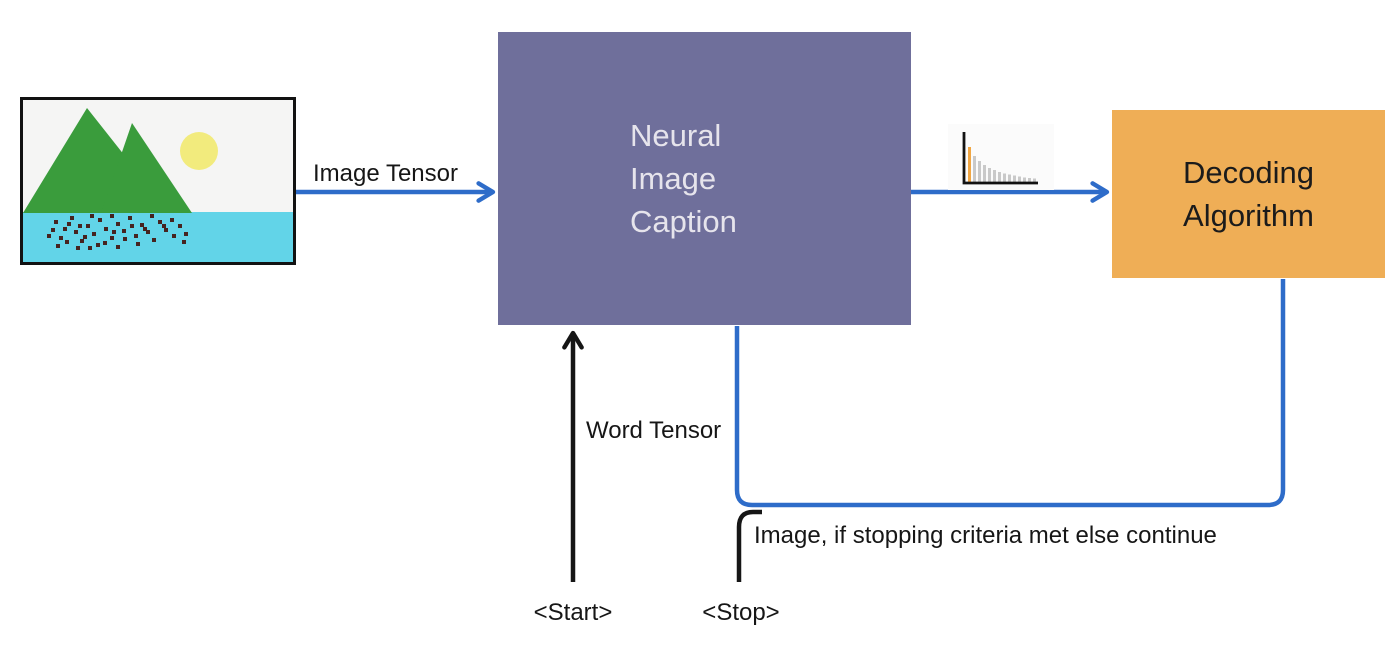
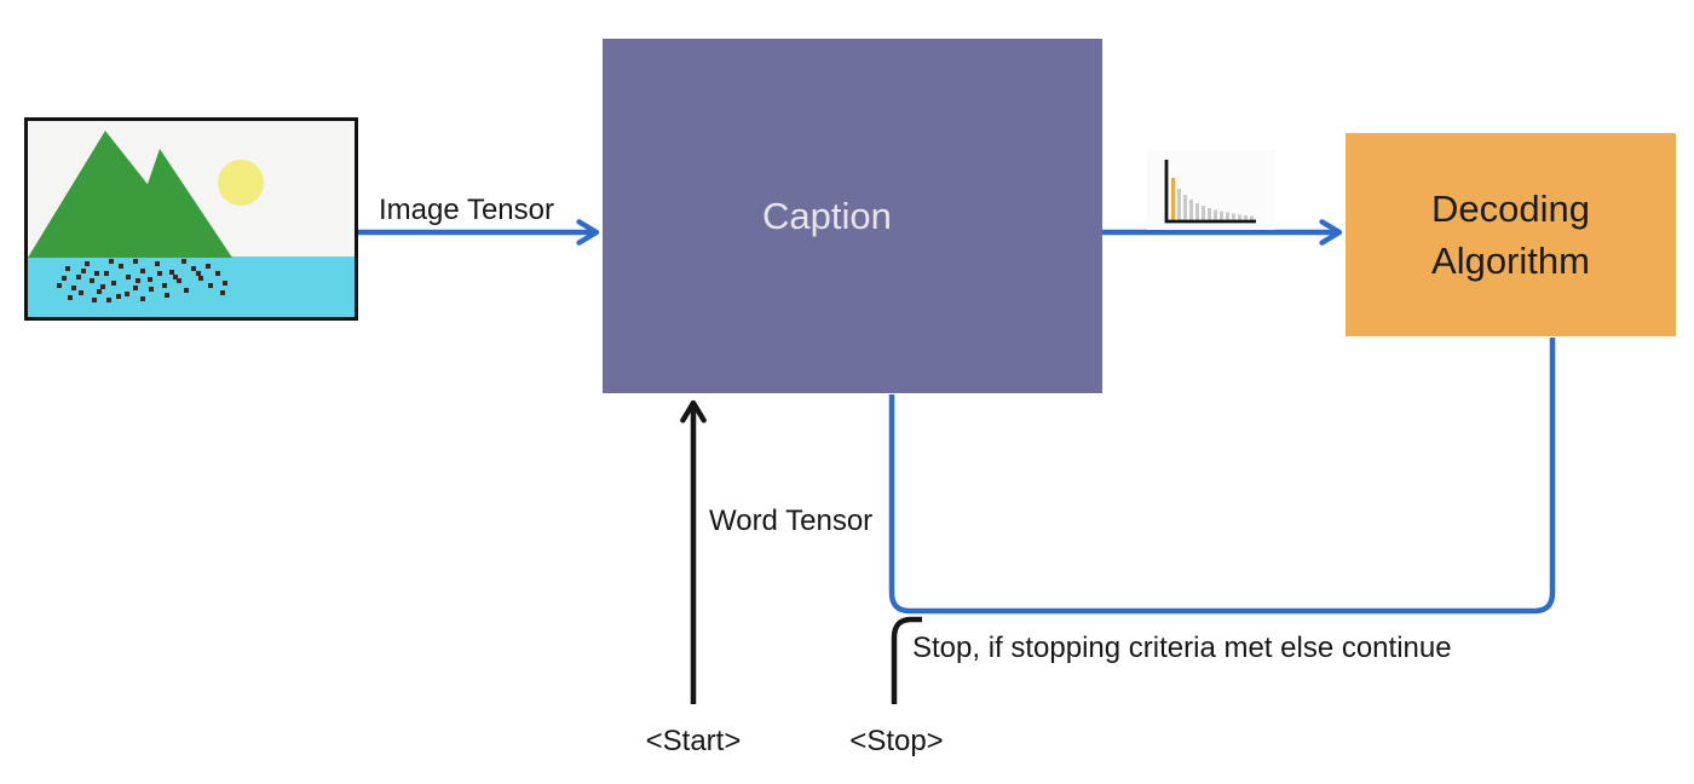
- Neural
- Image
  Caption
  Decoding
  Algorithm
  Image Tensor
  Word Tensor
- Image, if stopping criteria met else continue
+ Stop, if stopping criteria met else continue
  <Start>
  <Stop>
